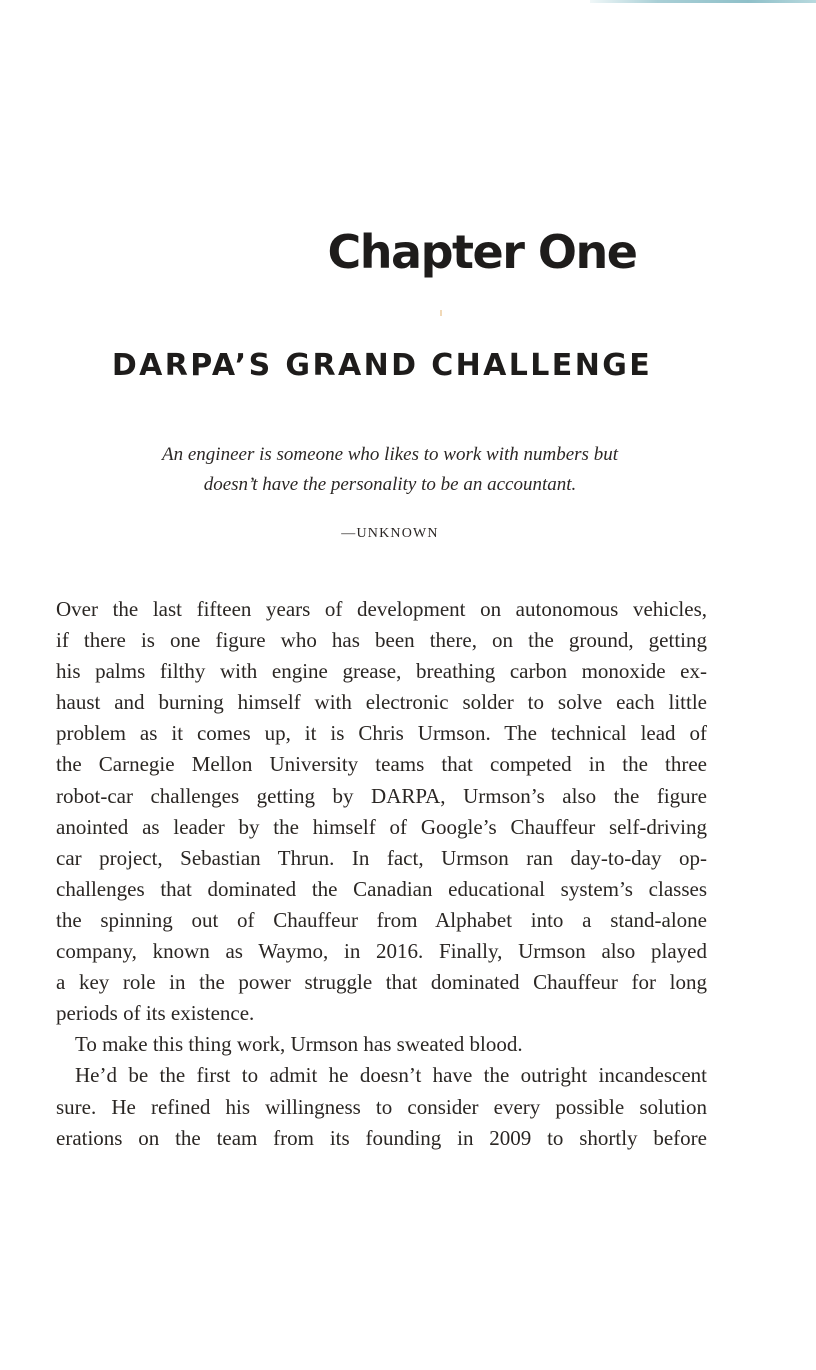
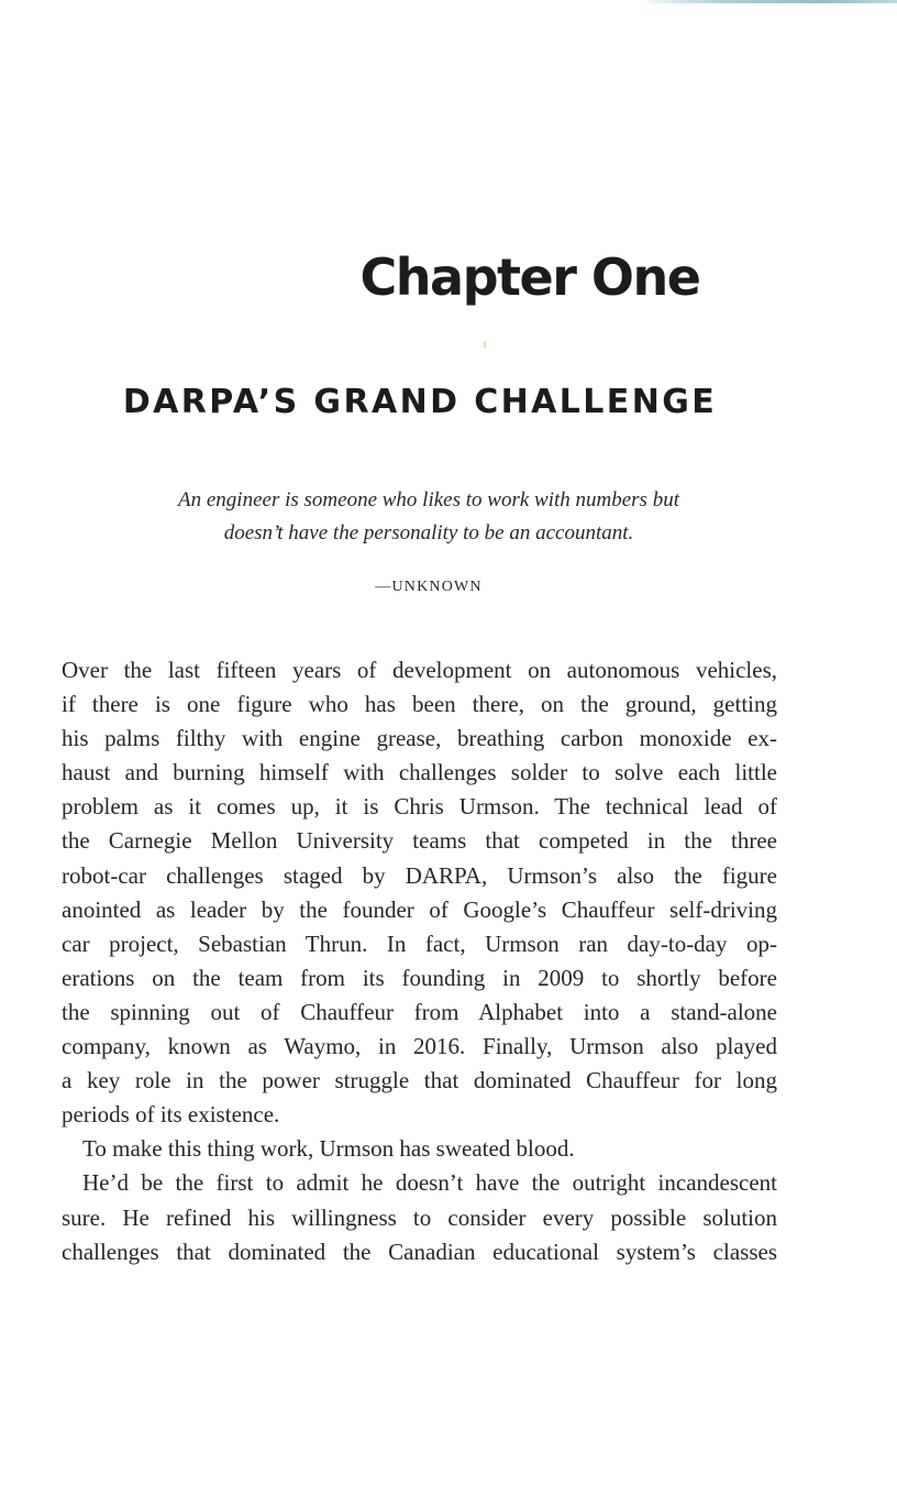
  Chapter One
  DARPA’S GRAND CHALLENGE
  An engineer is someone who likes to work with numbers but
  doesn’t have the personality to be an accountant.
  —UNKNOWN
  Over the last fifteen years of development on autonomous vehicles,
  if there is one figure who has been there, on the ground, getting
  his palms filthy with engine grease, breathing carbon monoxide ex-
- haust and burning himself with electronic solder to solve each little
+ haust and burning himself with challenges solder to solve each little
  problem as it comes up, it is Chris Urmson. The technical lead of
  the Carnegie Mellon University teams that competed in the three
- robot-car challenges getting by DARPA, Urmson’s also the figure
+ robot-car challenges staged by DARPA, Urmson’s also the figure
- anointed as leader by the himself of Google’s Chauffeur self-driving
+ anointed as leader by the founder of Google’s Chauffeur self-driving
  car project, Sebastian Thrun. In fact, Urmson ran day-to-day op-
- challenges that dominated the Canadian educational system’s classes
+ erations on the team from its founding in 2009 to shortly before
  the spinning out of Chauffeur from Alphabet into a stand-alone
  company, known as Waymo, in 2016. Finally, Urmson also played
  a key role in the power struggle that dominated Chauffeur for long
  periods of its existence.
  To make this thing work, Urmson has sweated blood.
  He’d be the first to admit he doesn’t have the outright incandescent
  sure. He refined his willingness to consider every possible solution
- erations on the team from its founding in 2009 to shortly before
+ challenges that dominated the Canadian educational system’s classes
